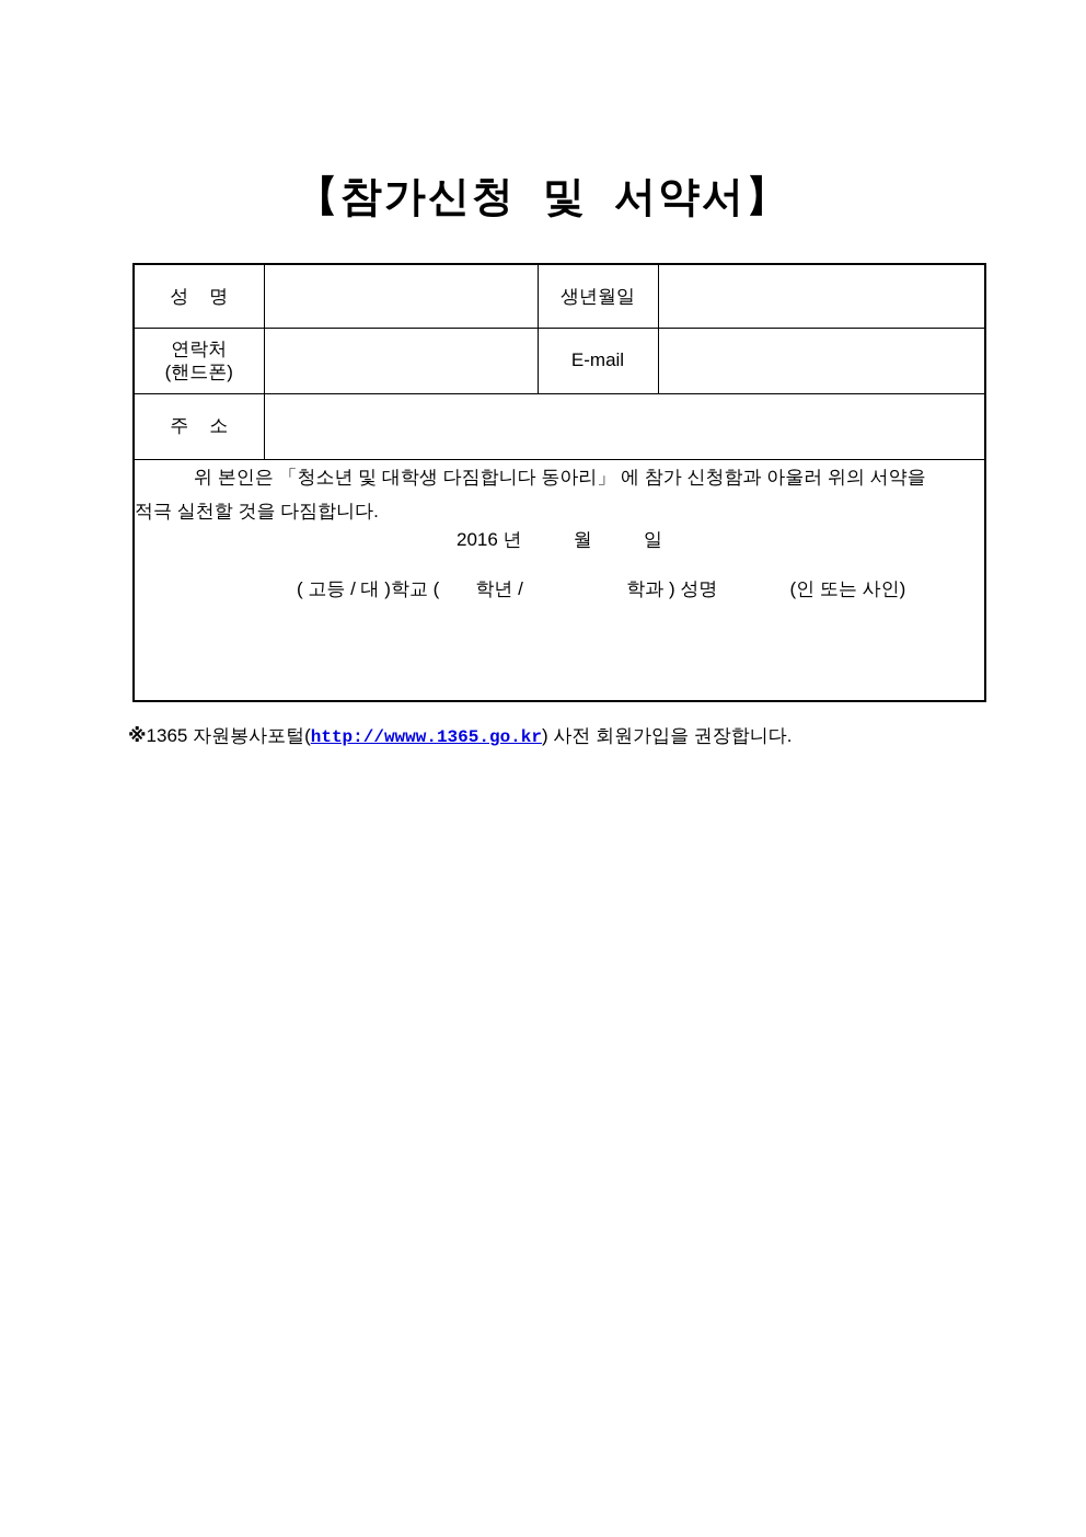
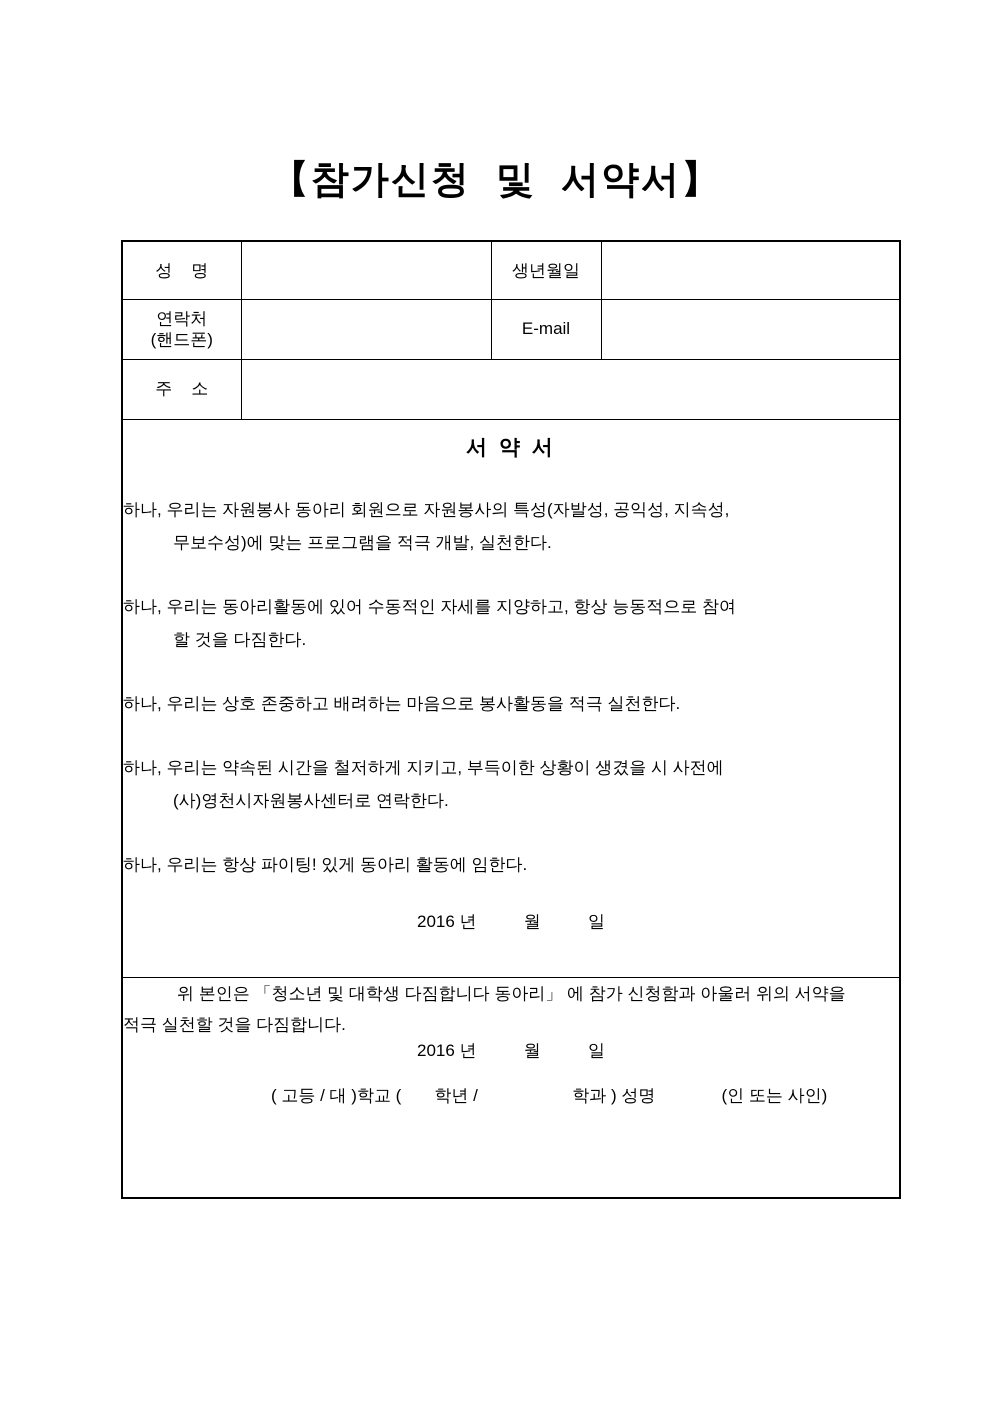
  【참가신청 및 서약서】
  성 명		생년월일
  연락처 (핸드폰)		E-mail
  주 소
+ 서 약 서 하나, 우리는 자원봉사 동아리 회원으로 자원봉사의 특성(자발성, 공익성, 지속성, 무보수성)에 맞는 프로그램을 적극 개발, 실천한다. 하나, 우리는 동아리활동에 있어 수동적인 자세를 지양하고, 항상 능동적으로 참여 할 것을 다짐한다. 하나, 우리는 상호 존중하고 배려하는 마음으로 봉사활동을 적극 실천한다. 하나, 우리는 약속된 시간을 철저하게 지키고, 부득이한 상황이 생겼을 시 사전에 (사)영천시자원봉사센터로 연락한다. 하나, 우리는 항상 파이팅! 있게 동아리 활동에 임한다. 2016 년 월 일
  위 본인은 「청소년 및 대학생 다짐합니다 동아리」 에 참가 신청함과 아울러 위의 서약을 적극 실천할 것을 다짐합니다. 2016 년 월 일 ( 고등 / 대 )학교 ( 학년 / 학과 ) 성명 (인 또는 사인)
- ※1365 자원봉사포털(http://wwww.1365.go.kr) 사전 회원가입을 권장합니다.
